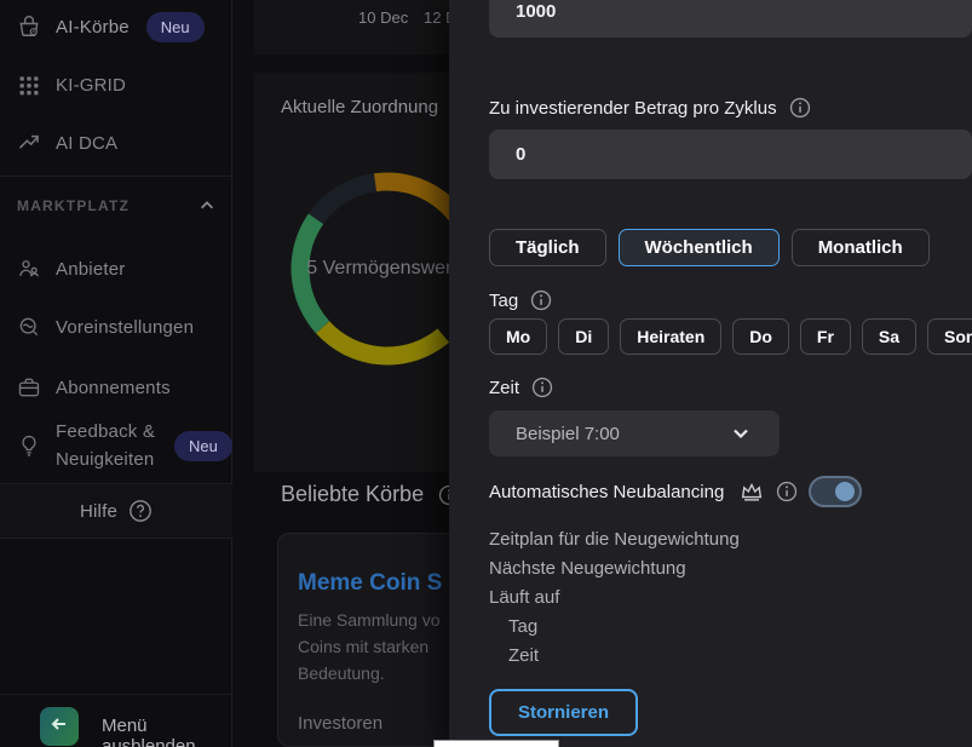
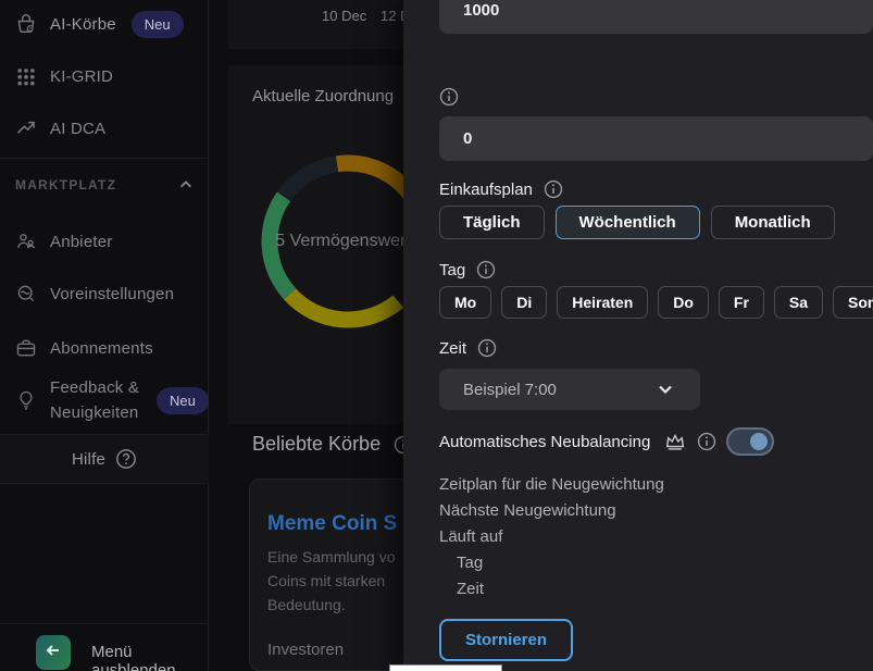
  AI-Körbe
  Neu
  KI-GRID
  AI DCA
  MARKTPLATZ
  Anbieter
  Voreinstellungen
  Abonnements
  Feedback & Neuigkeiten
  Neu
  Hilfe
  10 Dec
  Aktuelle Zuordnung
  5 Vermögenswe
  Beliebte Körbe
  Meme Coin S
  Eine Sammlung vo
  Coins mit starken
  Bedeutung.
  Investoren
  1000
- Zu investierender Betrag pro Zyklus
  0
+ Einkaufsplan
  Täglich
  Wöchentlich
  Monatlich
  Tag
  Mo
  Di
  Heiraten
  Do
  Fr
  Sa
  Zeit
  Beispiel 7:00
  Automatisches Neubalancing
  Zeitplan für die Neugewichtung
  Nächste Neugewichtung
  Läuft auf
  Tag
  Zeit
  Stornieren
